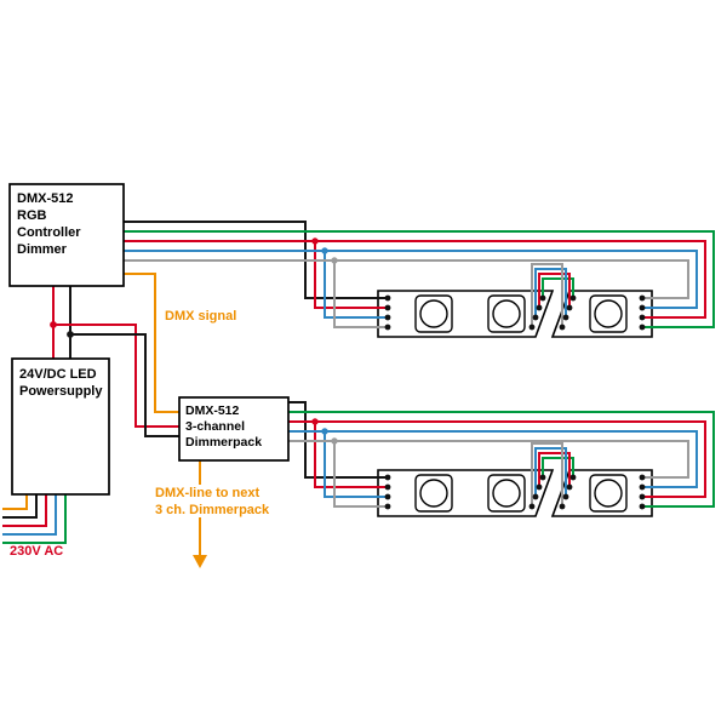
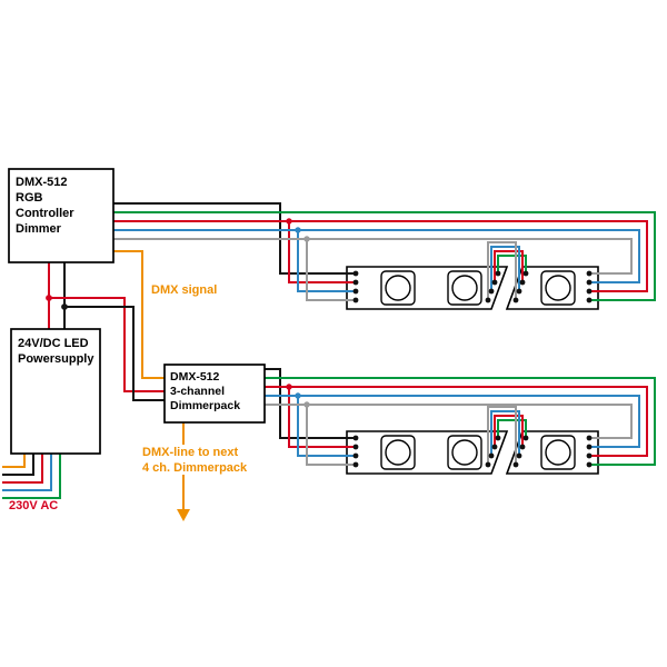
  DMX-512
  RGB
  Controller
  Dimmer
  24V/DC LED
  Powersupply
  DMX-512
  3-channel
  Dimmerpack
  DMX signal
  DMX-line to next
- 3 ch. Dimmerpack
+ 4 ch. Dimmerpack
  230V AC
